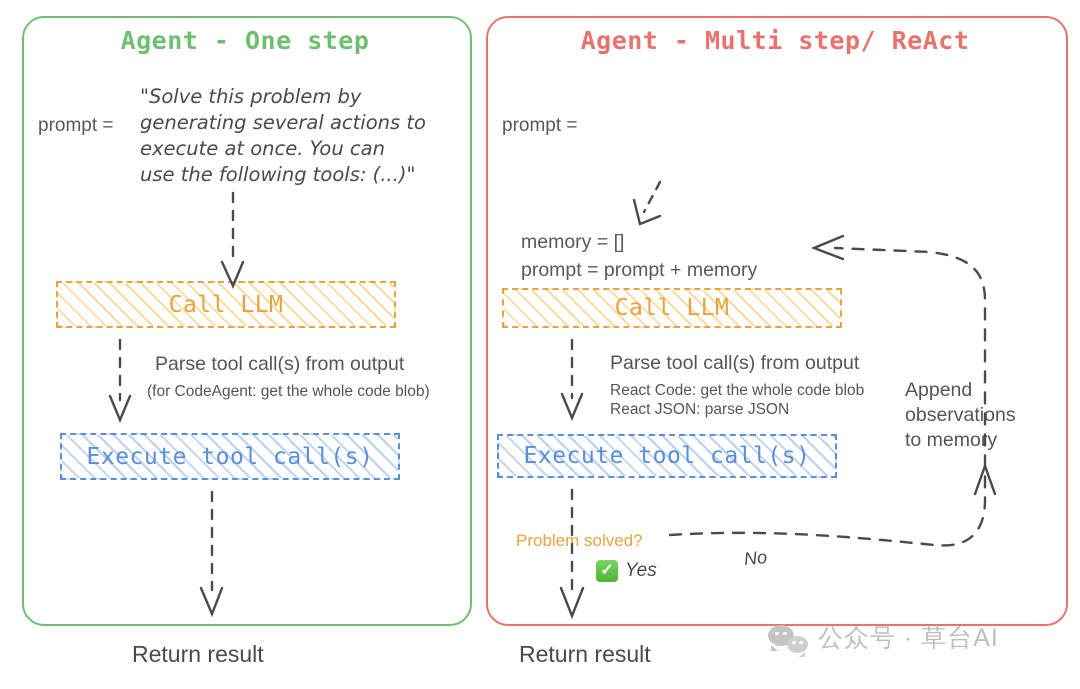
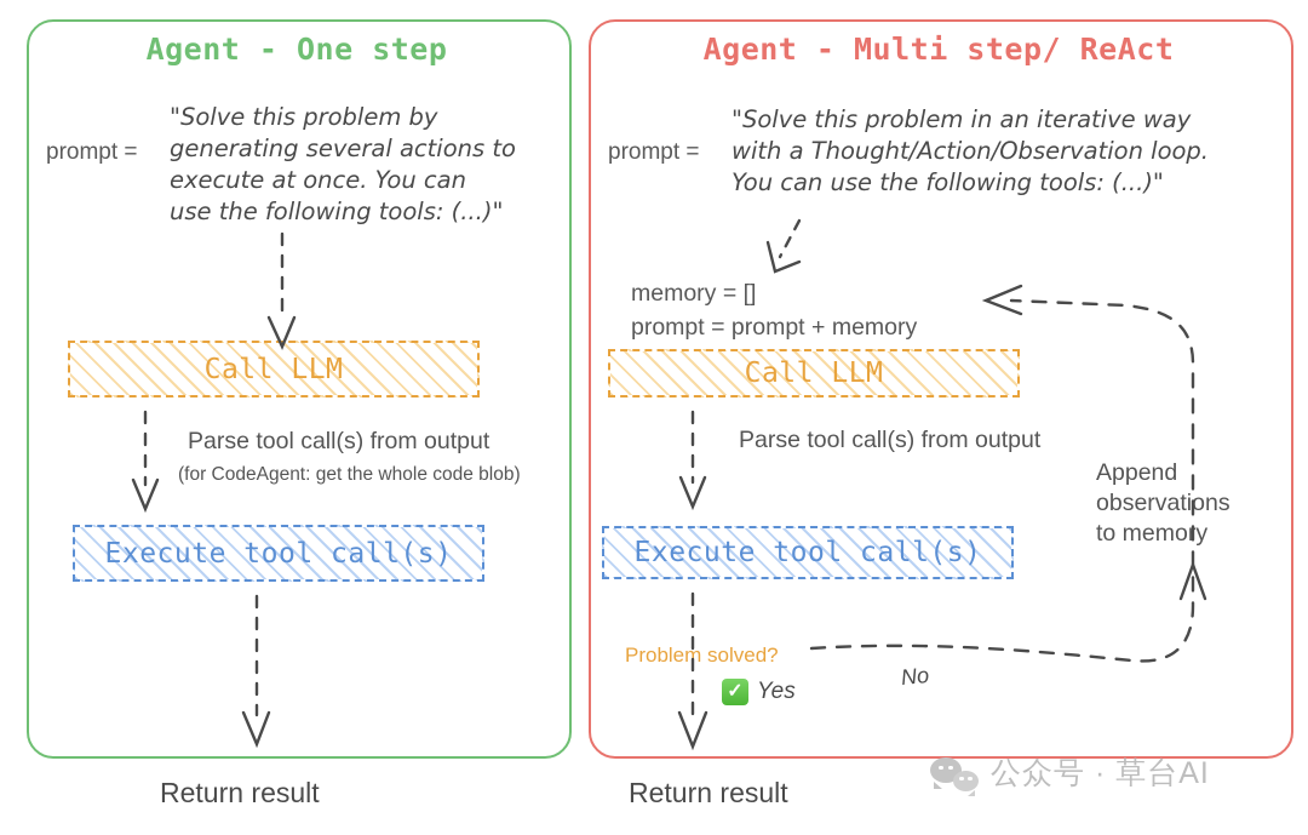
  Agent - One step
  prompt =
  "Solve this problem by
  generating several actions to
  execute at once. You can
  use the following tools: (...)"
  Call LLM
  Parse tool call(s) from output
  (for CodeAgent: get the whole code blob)
  Execute tool call(s)
  Return result
  Agent - Multi step/ ReAct
  prompt =
+ "Solve this problem in an iterative way
+ with a Thought/Action/Observation loop.
+ You can use the following tools: (...)"
  memory = []
  prompt = prompt + memory
  Call LLM
  Parse tool call(s) from output
- React Code: get the whole code blob
- React JSON: parse JSON
  Execute tool call(s)
  Append
  observations
  to memoy
  Problem solved?
  ✓
  Yes
  Return result
  公众号 · 草台AI
